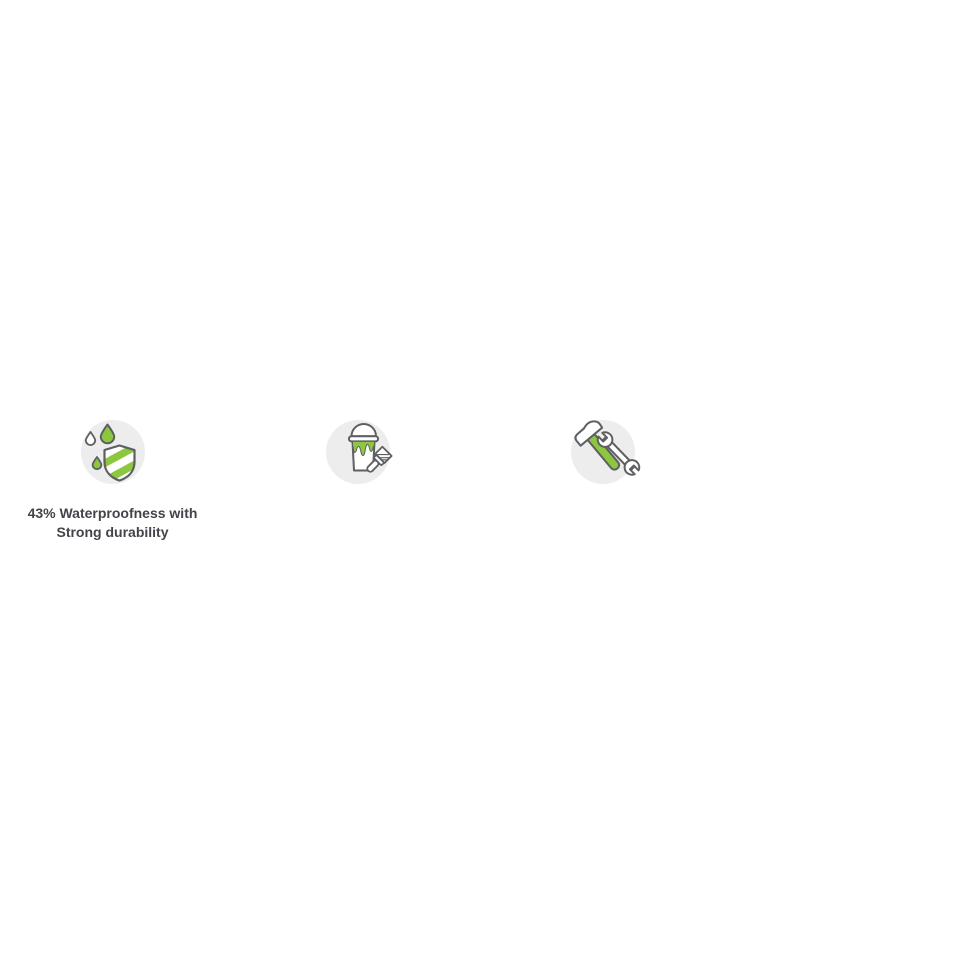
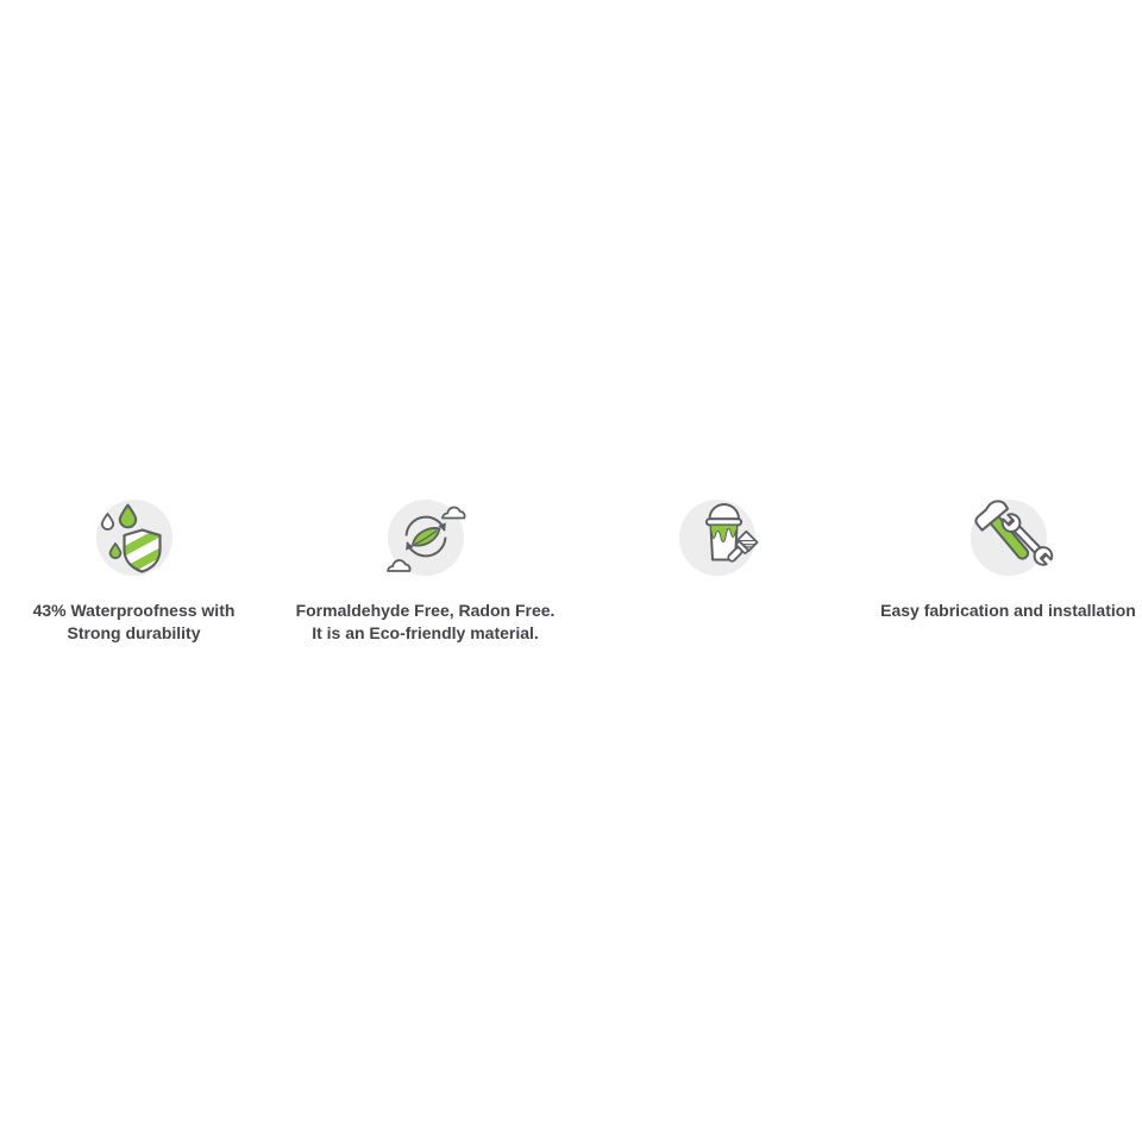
  43% Waterproofness with
  Strong durability
+ Formaldehyde Free, Radon Free.
+ It is an Eco-friendly material.
+ Easy fabrication and installation
